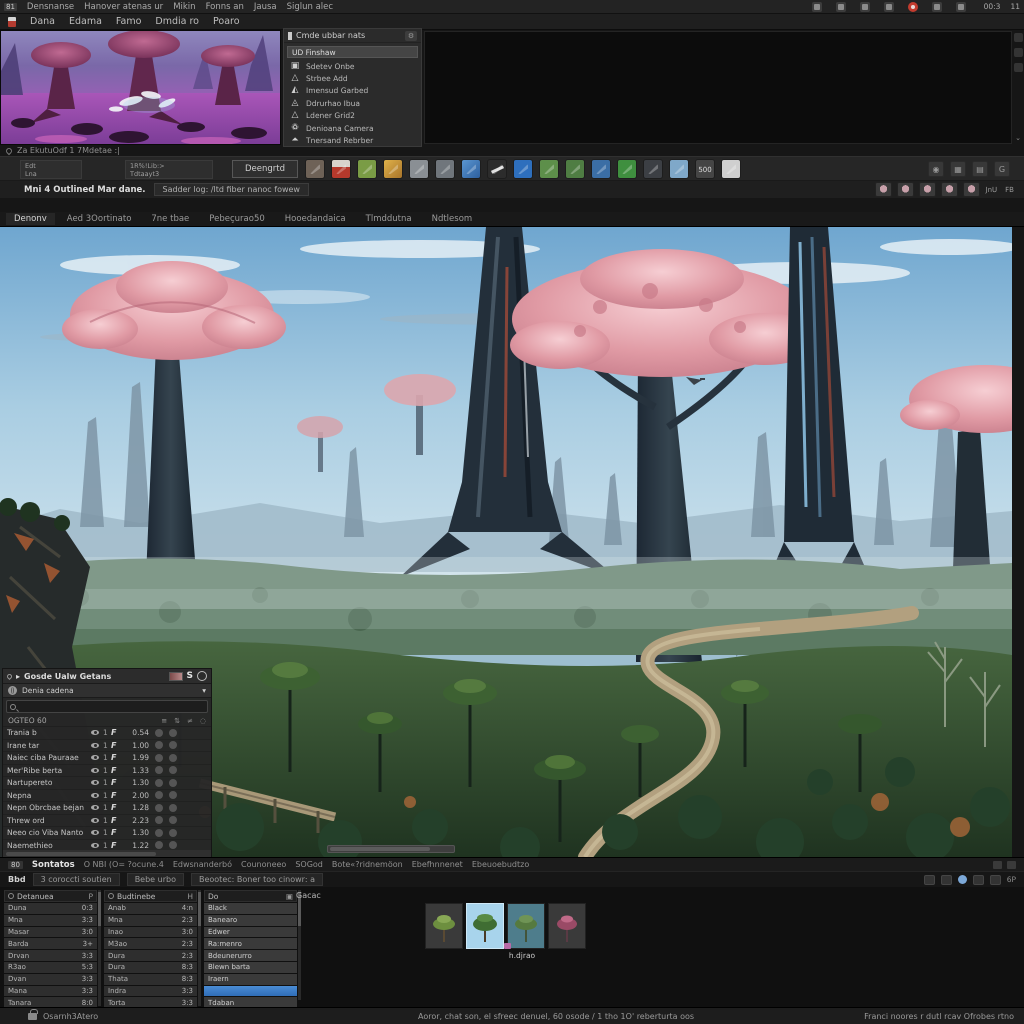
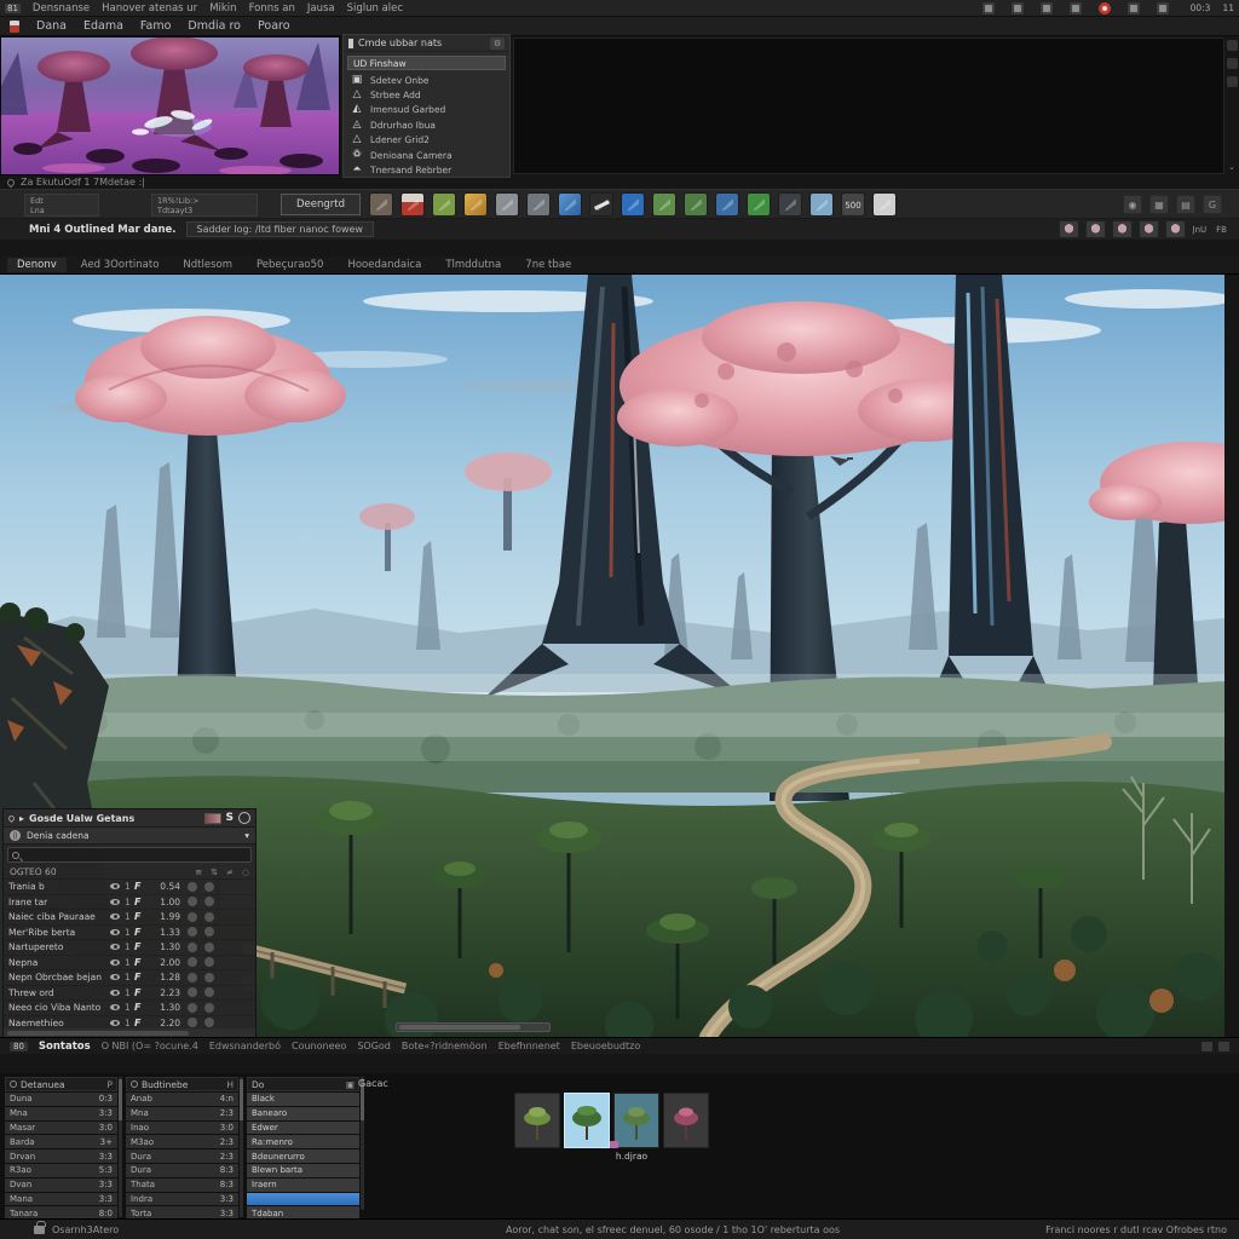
  81
  Densnanse
  Hanover atenas ur
  Mikin
  Fonns an
  Jausa
  Siglun alec
  00:3
  11
  Dana
  Edama
  Famo
  Dmdia ro
  Poaro
  Cmde ubbar nats
  ⚙
  UD Finshaw
  ▣
  Sdetev Onbe
  △
  Strbee Add
  ◭
  Imensud Garbed
  ◬
  Ddrurhao Ibua
  △
  Ldener Grid2
  ♽
  Denioana Camera
  ⏶
  Tnersand Rebrber
  ⌄
  Za EkutuOdf 1 7Mdetae :|
  Edt
  Lna
  1R%!Lib:>
  Tdtaayt3
  Deengrtd
  500
  ◉
  ▦
  ▤
  G
  Mni 4 Outlined Mar dane.
  Sadder log: /ltd fiber nanoc fowew
  JnU
  FB
  Denonv
  Aed 3Oortinato
- 7ne tbae
+ Ndtlesom
  Pebeçurao50
  Hooedandaica
  Tlmddutna
- Ndtlesom
+ 7ne tbae
  ▸
  Gosde Ualw Getans
  S
  Denia cadena
  ▾
  OGTEO 60
  ≡
  ⇅
  ≠
  ◌
  Trania b
  1
  F
  0.54
  Irane tar
  1
  F
  1.00
  Naiec ciba Pauraae
  1
  F
  1.99
  Mer'Ribe berta
  1
  F
  1.33
  Nartupereto
  1
  F
  1.30
  Nepna
  1
  F
  2.00
  Nepn Obrcbae bejan
  1
  F
  1.28
  Threw ord
  1
  F
  2.23
  Neeo cio Viba Nanto
  1
  F
  1.30
  Naemethieo
  1
  F
- 1.22
+ 2.20
  80
  Sontatos
  O NBI (O= ?ocune.4
  Edwsnanderbó
  Counoneeo
  SOGod
  Bote«?ridnemöon
  Ebefhnnenet
  Ebeuoebudtzo
- Bbd
- 3 coroccti soutien
- Bebe urbo
- Beootec: Boner too cinowr: a
- 6P
  Detanuea
  P
  Duna
  0:3
  Mna
  3:3
  Masar
  3:0
  Barda
  3+
  Drvan
  3:3
  R3ao
  5:3
  Dvan
  3:3
  Mana
  3:3
  Tanara
  8:0
  Budtinebe
  H
  Anab
  4:n
  Mna
  2:3
  Inao
  3:0
  M3ao
  2:3
  Dura
  2:3
  Dura
  8:3
  Thata
  8:3
  Indra
  3:3
  Torta
  3:3
  Do
  ▣
  Black
  Banearo
  Edwer
  Ra:menro
  Bdeunerurro
  Blewn barta
  Iraern
  Tdaban
  Gacac
  h.djrao
  Osarnh3Atero
  Aoror, chat son, el sfreec denuel, 60 osode / 1 tho 1O' reberturta oos
  Franci noores r dutl rcav Ofrobes rtno
